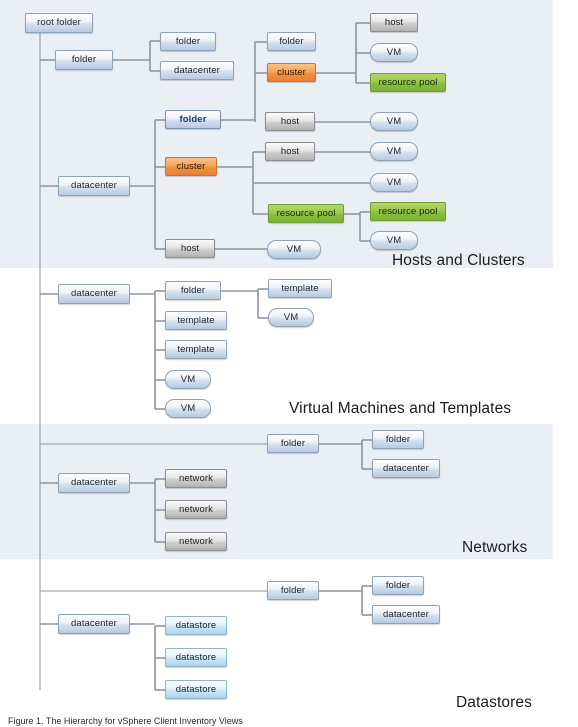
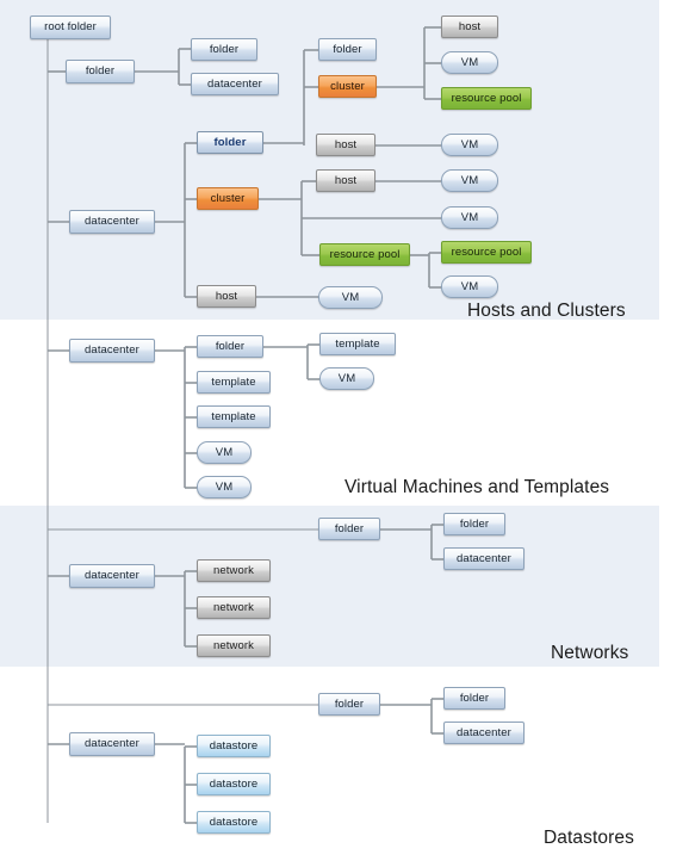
  root folder
  folder
  folder
  datacenter
  folder
  cluster
  host
  VM
  resource pool
  folder
  host
  VM
  datacenter
  cluster
  host
  VM
  VM
  resource pool
  resource pool
  VM
  host
  VM
  datacenter
  folder
  template
  template
  VM
  VM
  template
  VM
  folder
  folder
  datacenter
  datacenter
  network
  network
  network
  folder
  folder
  datacenter
  datacenter
  datastore
  datastore
  datastore
  Hosts and Clusters
  Virtual Machines and Templates
  Networks
  Datastores
- Figure 1. The Hierarchy for vSphere Client Inventory Views
